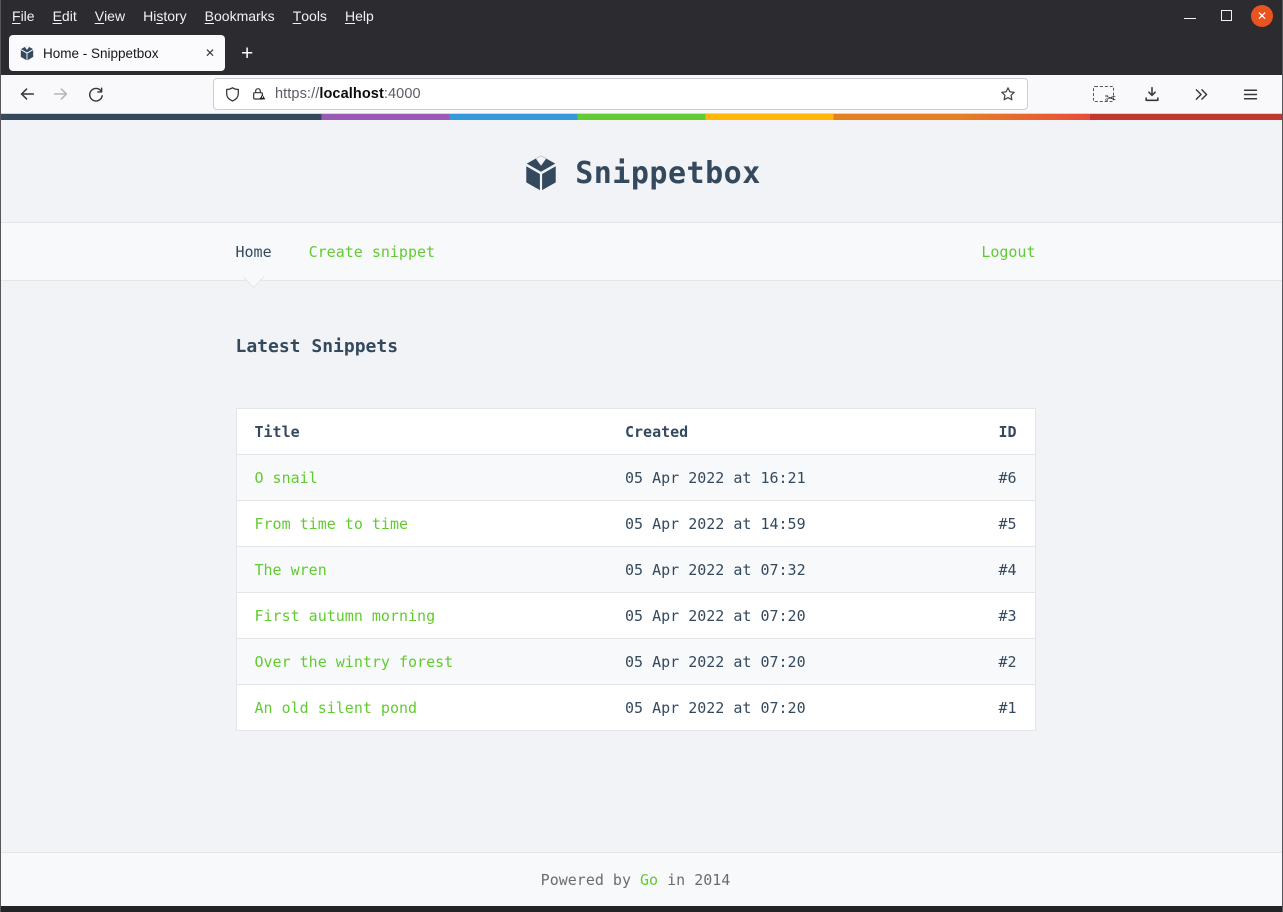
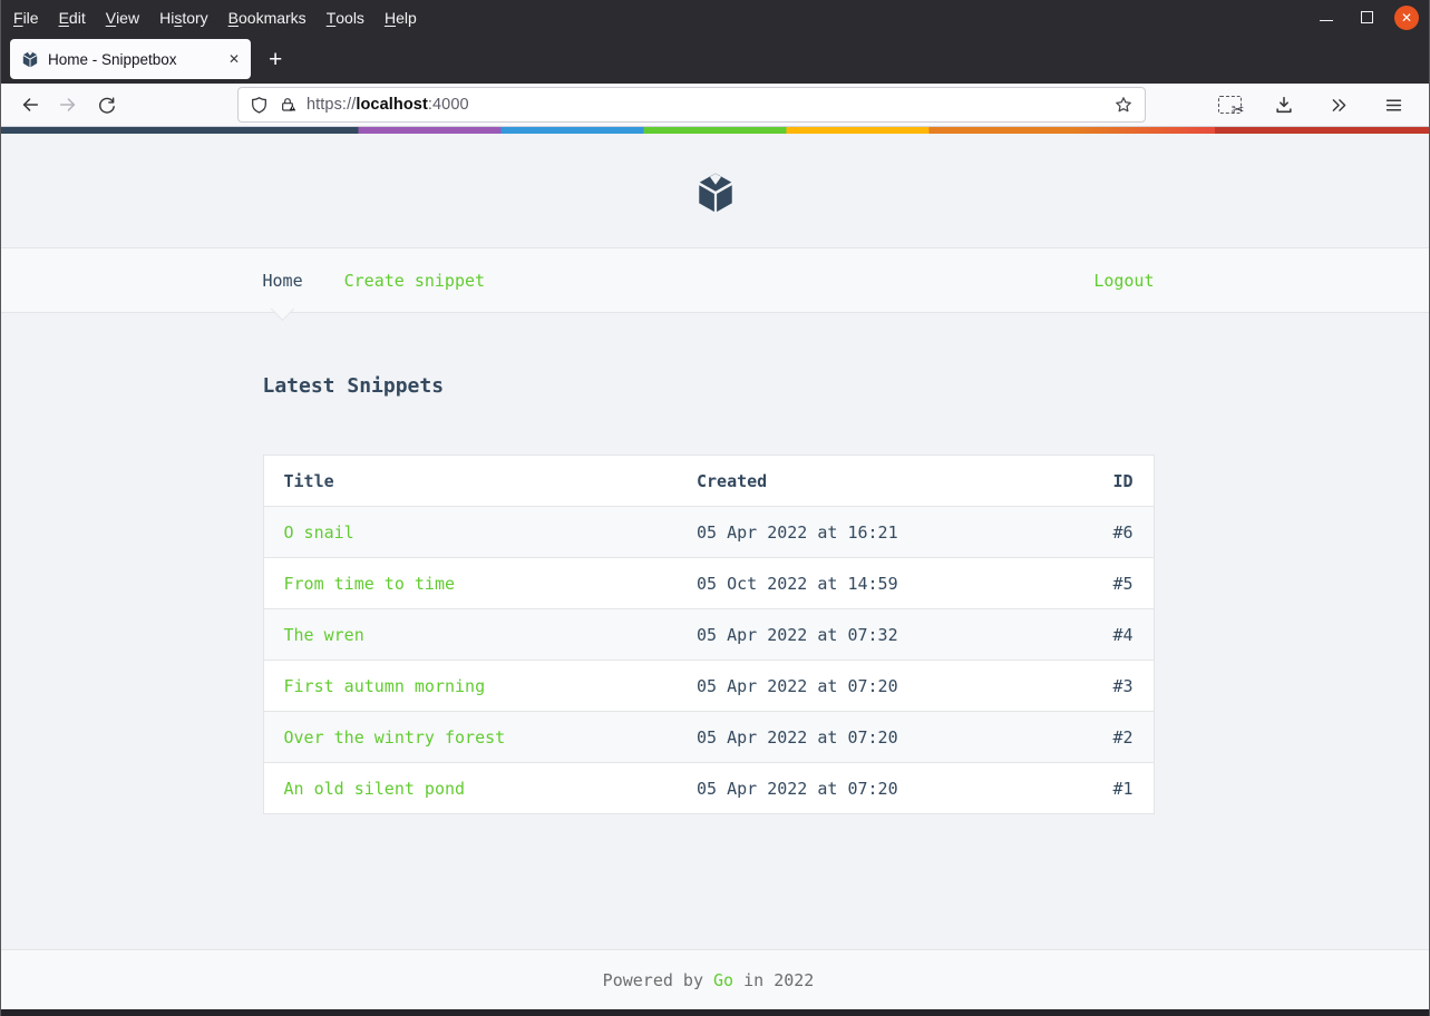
  F
  ile
  E
  dit
  V
  iew
  Hi
  s
  tory
  B
  ookmarks
  T
  ools
  H
  elp
  ✕
  Home - Snippetbox
  ✕
  +
  https://localhost:4000
  ✂
- Snippetbox
  Home
  Create snippet
  Logout
  Latest Snippets
  Title	Created	ID
  O snail	05 Apr 2022 at 16:21	#6
- From time to time	05 Apr 2022 at 14:59	#5
+ From time to time	05 Oct 2022 at 14:59	#5
  The wren	05 Apr 2022 at 07:32	#4
  First autumn morning	05 Apr 2022 at 07:20	#3
  Over the wintry forest	05 Apr 2022 at 07:20	#2
  An old silent pond	05 Apr 2022 at 07:20	#1
- Powered by Go in 2014
+ Powered by Go in 2022
